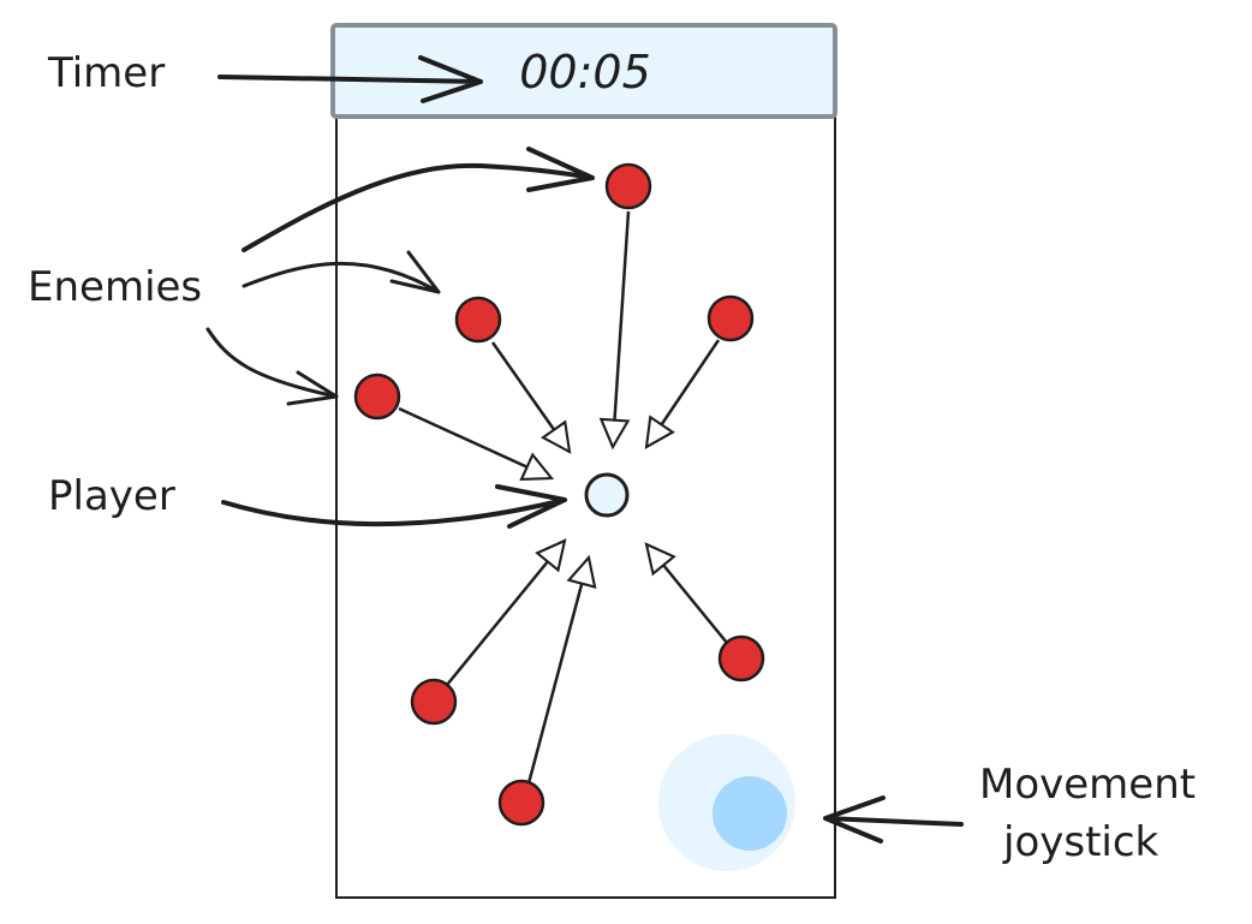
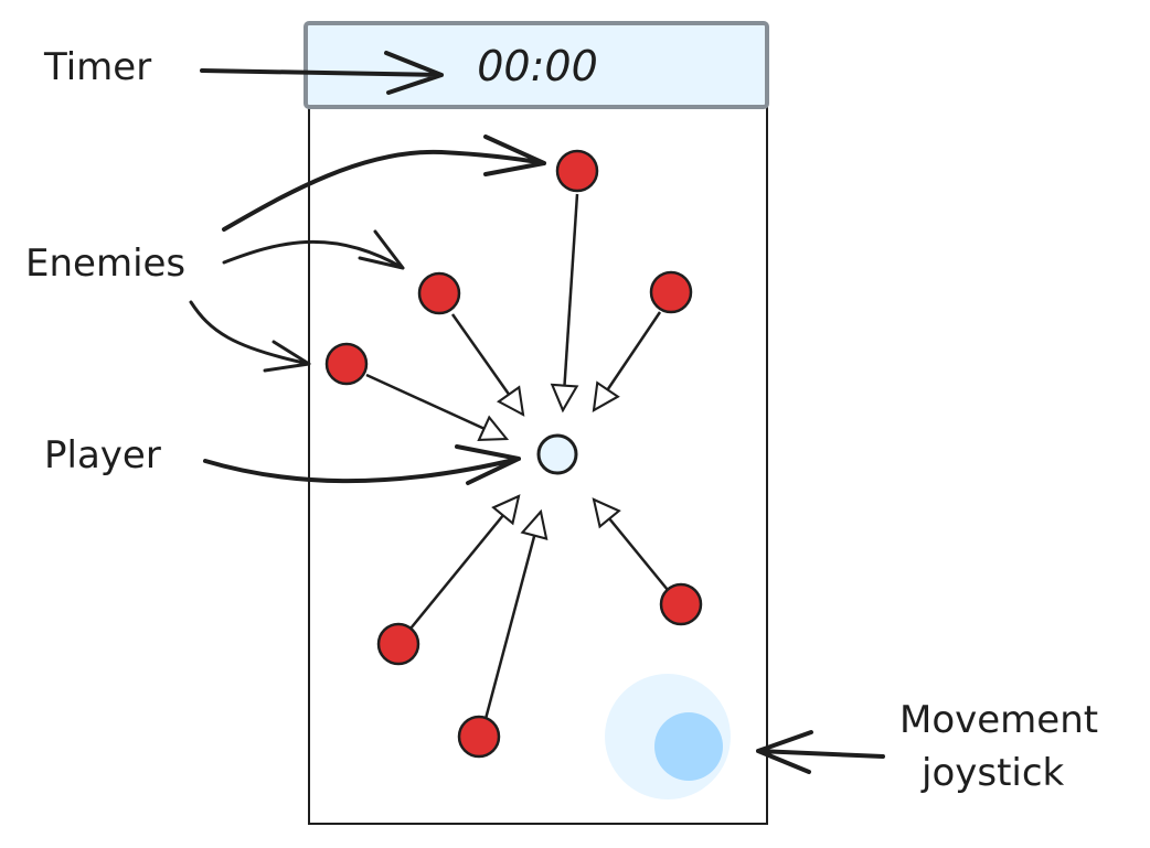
- 00:05
+ 00:00
  Timer
  Enemies
  Player
  Movement
  joystick
